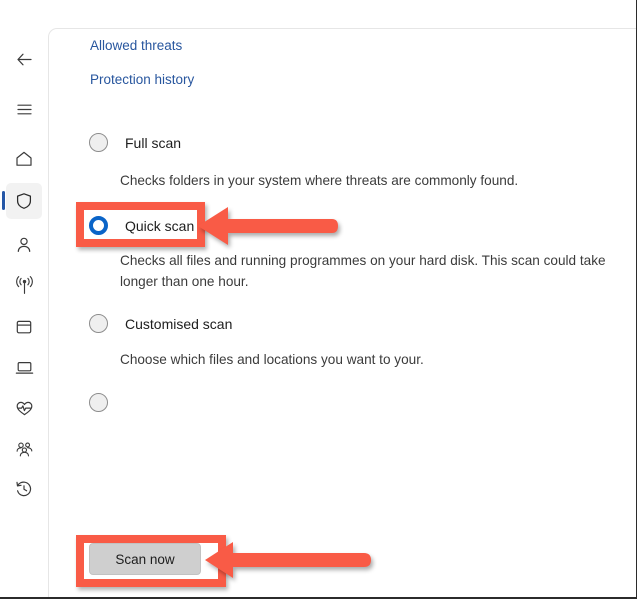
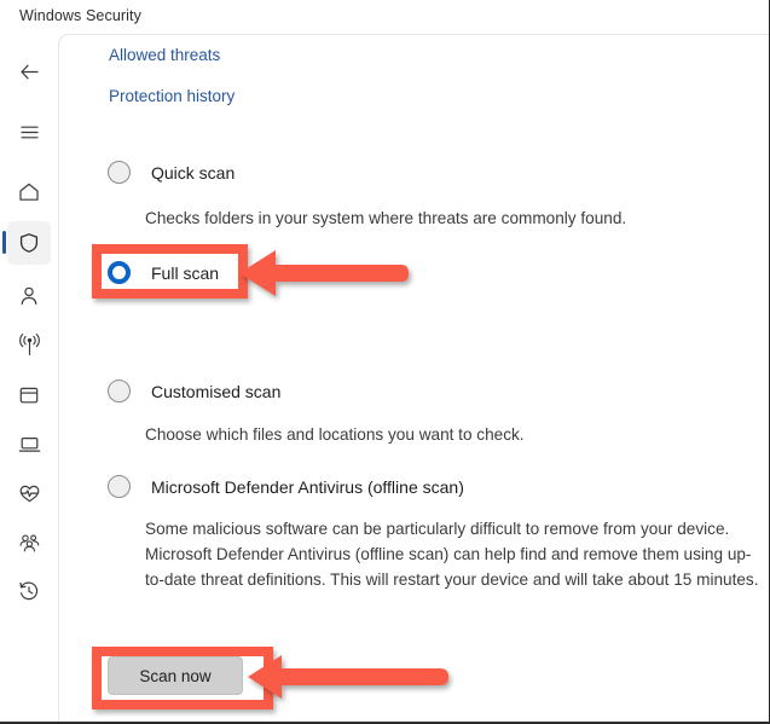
+ Windows Security
  Allowed threats
  Protection history
- Full scan
+ Quick scan
  Checks folders in your system where threats are commonly found.
- Quick scan
+ Full scan
- Checks all files and running programmes on your hard disk. This scan could take longer than one hour.
  Customised scan
- Choose which files and locations you want to your.
+ Choose which files and locations you want to check.
+ Microsoft Defender Antivirus (offline scan)
+ Some malicious software can be particularly difficult to remove from your device. Microsoft Defender Antivirus (offline scan) can help find and remove them using up-to-date threat definitions. This will restart your device and will take about 15 minutes.
  Scan now
